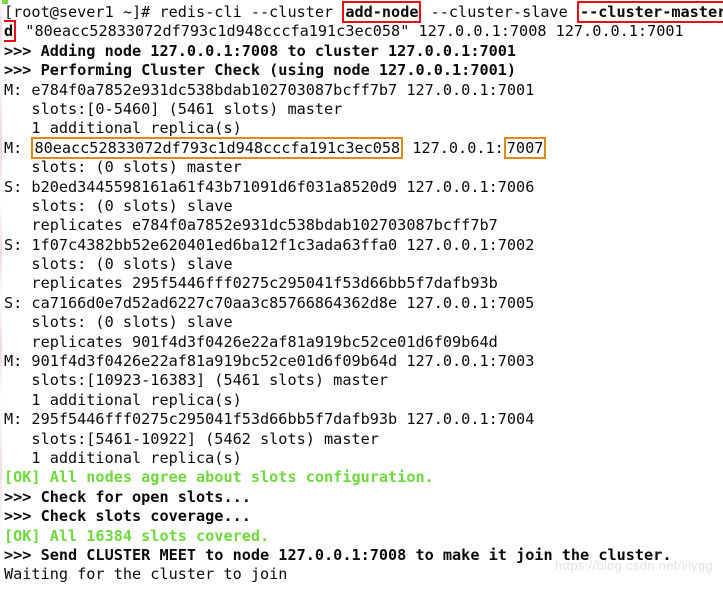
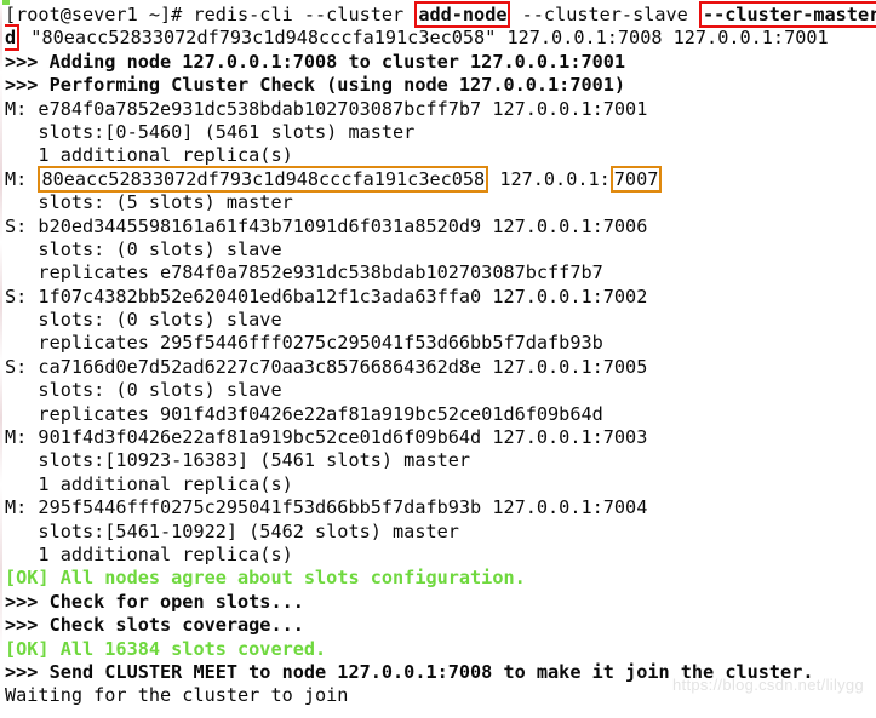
  [root@sever1 ~]# redis-cli --cluster add-node --cluster-slave --cluster-master
  d "80eacc52833072df793c1d948cccfa191c3ec058" 127.0.0.1:7008 127.0.0.1:7001
  >>> Adding node 127.0.0.1:7008 to cluster 127.0.0.1:7001
  >>> Performing Cluster Check (using node 127.0.0.1:7001)
  M: e784f0a7852e931dc538bdab102703087bcff7b7 127.0.0.1:7001
  slots:[0-5460] (5461 slots) master
  1 additional replica(s)
  M: 80eacc52833072df793c1d948cccfa191c3ec058 127.0.0.1: 7007
- slots: (0 slots) master
+ slots: (5 slots) master
  S: b20ed3445598161a61f43b71091d6f031a8520d9 127.0.0.1:7006
  slots: (0 slots) slave
  replicates e784f0a7852e931dc538bdab102703087bcff7b7
  S: 1f07c4382bb52e620401ed6ba12f1c3ada63ffa0 127.0.0.1:7002
  slots: (0 slots) slave
  replicates 295f5446fff0275c295041f53d66bb5f7dafb93b
  S: ca7166d0e7d52ad6227c70aa3c85766864362d8e 127.0.0.1:7005
  slots: (0 slots) slave
  replicates 901f4d3f0426e22af81a919bc52ce01d6f09b64d
  M: 901f4d3f0426e22af81a919bc52ce01d6f09b64d 127.0.0.1:7003
  slots:[10923-16383] (5461 slots) master
  1 additional replica(s)
  M: 295f5446fff0275c295041f53d66bb5f7dafb93b 127.0.0.1:7004
  slots:[5461-10922] (5462 slots) master
  1 additional replica(s)
  [OK] All nodes agree about slots configuration.
  >>> Check for open slots...
  >>> Check slots coverage...
  [OK] All 16384 slots covered.
  >>> Send CLUSTER MEET to node 127.0.0.1:7008 to make it join the cluster.
  Waiting for the cluster to join
  https://blog.csdn.net/lilygg
